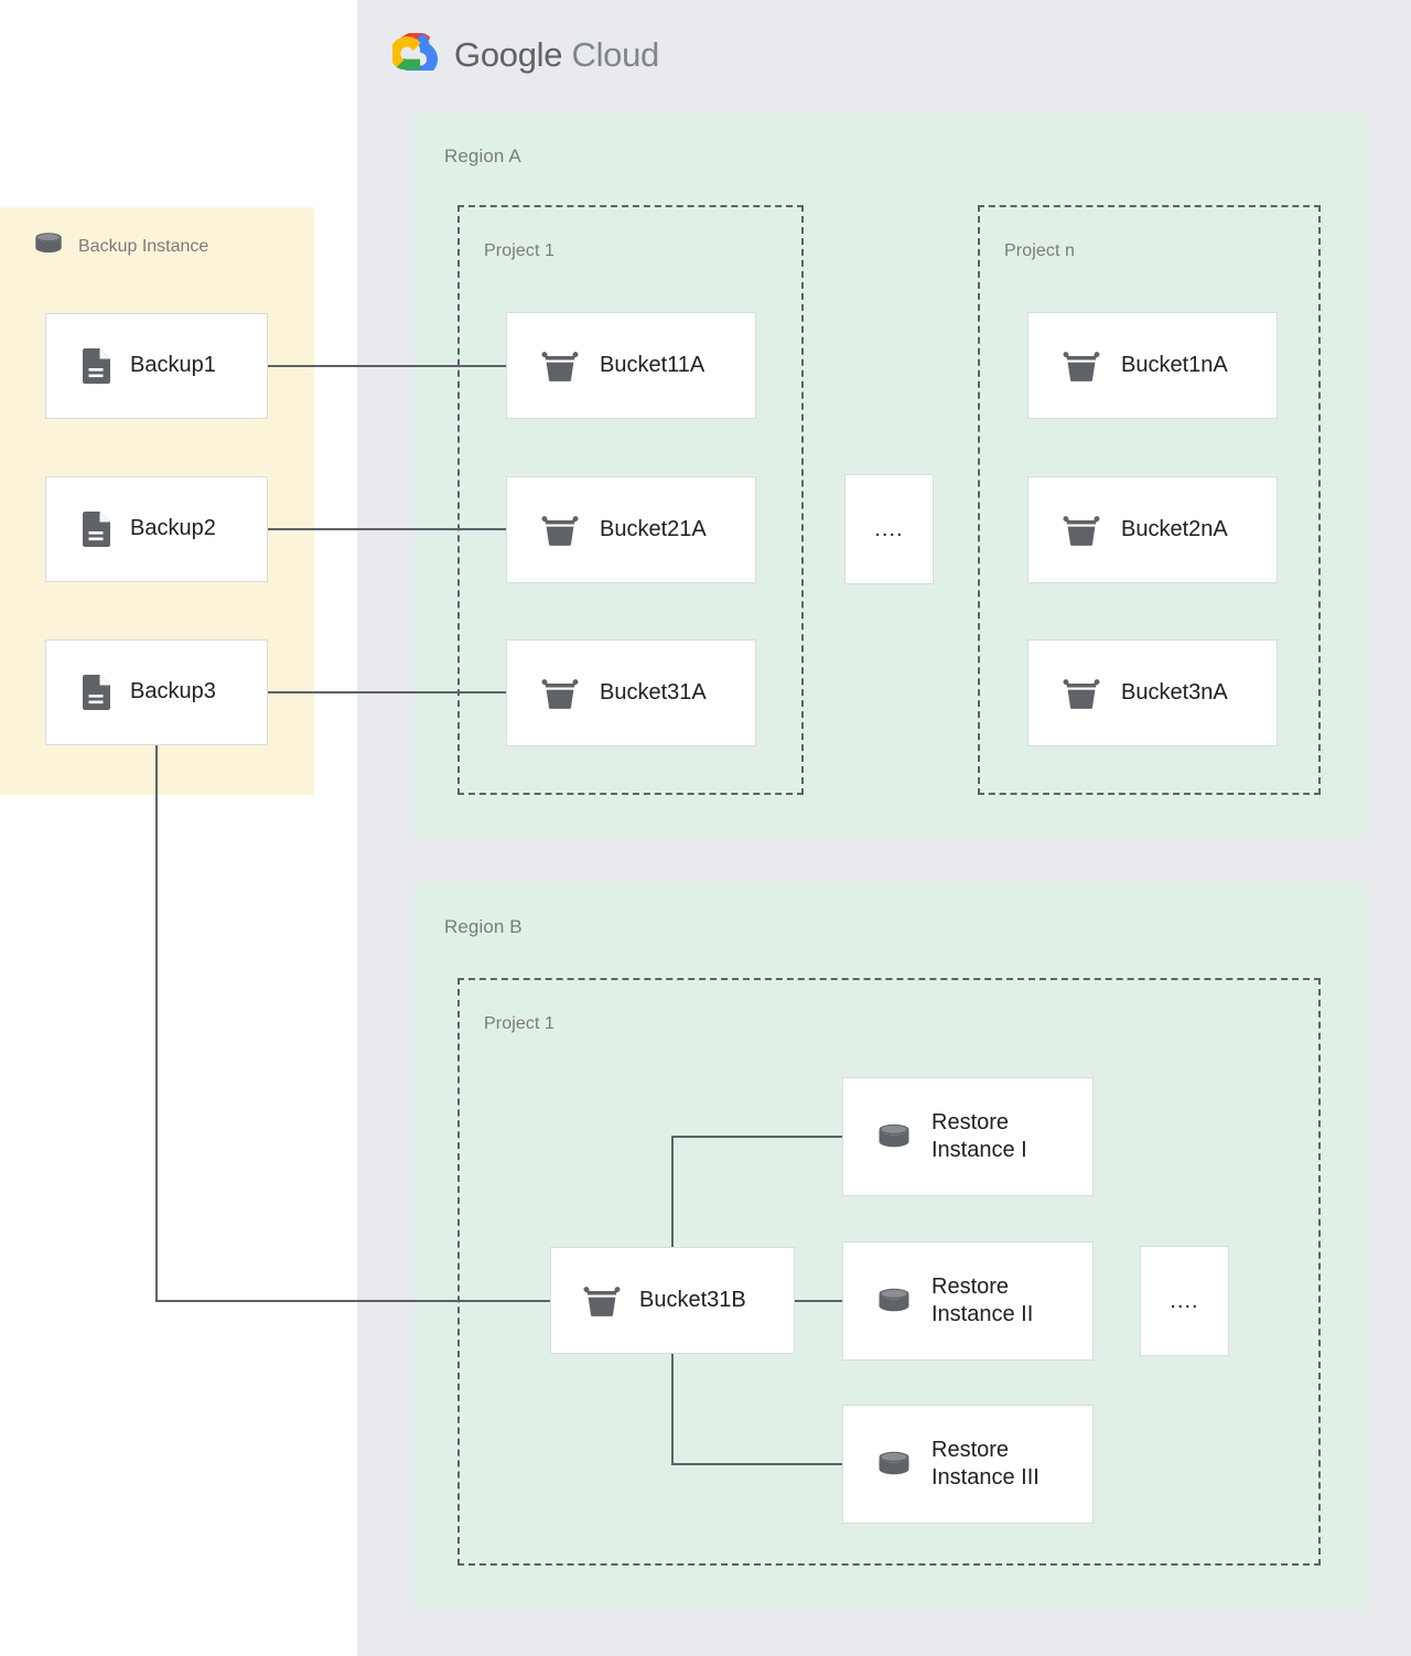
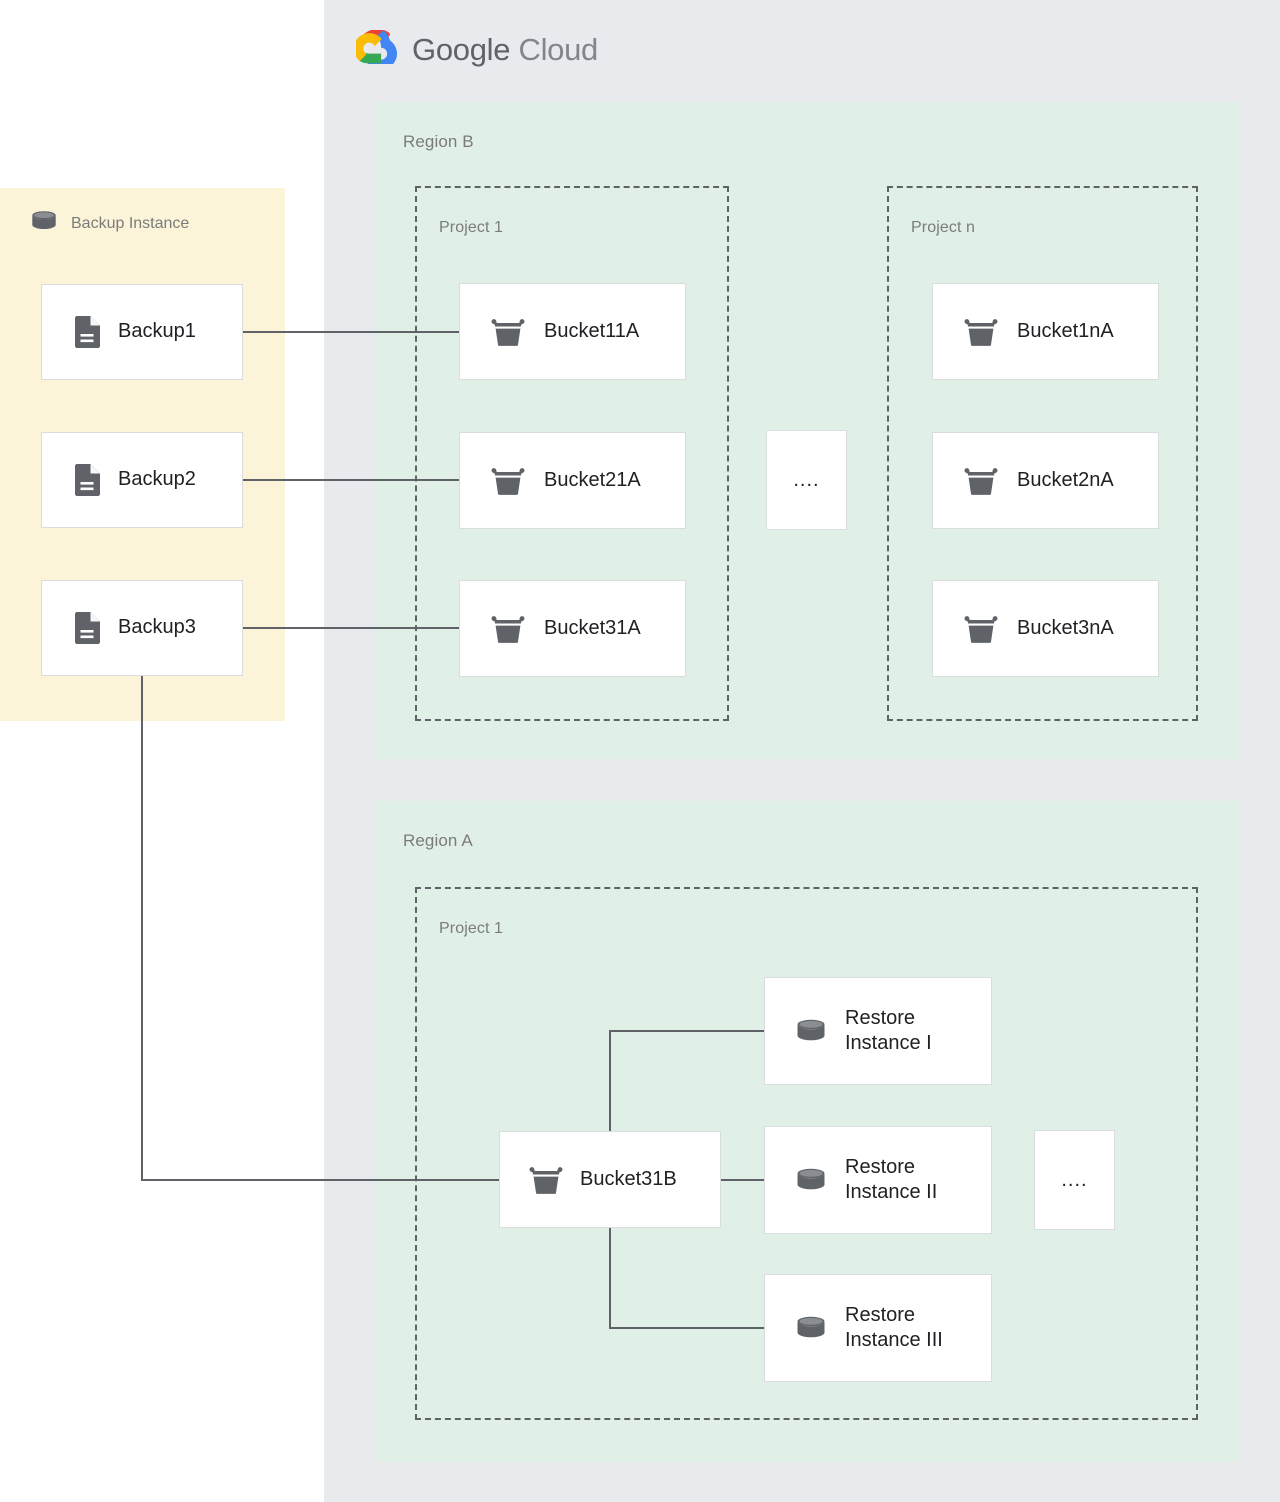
  Google Cloud
- Region A
+ Region B
  Project 1
  Project n
  Bucket11A
  Bucket21A
  Bucket31A
  ....
  Bucket1nA
  Bucket2nA
  Bucket3nA
- Region B
+ Region A
  Project 1
  Bucket31B
  Restore
  Instance I
  Restore
  Instance II
  Restore
  Instance III
  ....
  Backup Instance
  Backup1
  Backup2
  Backup3
